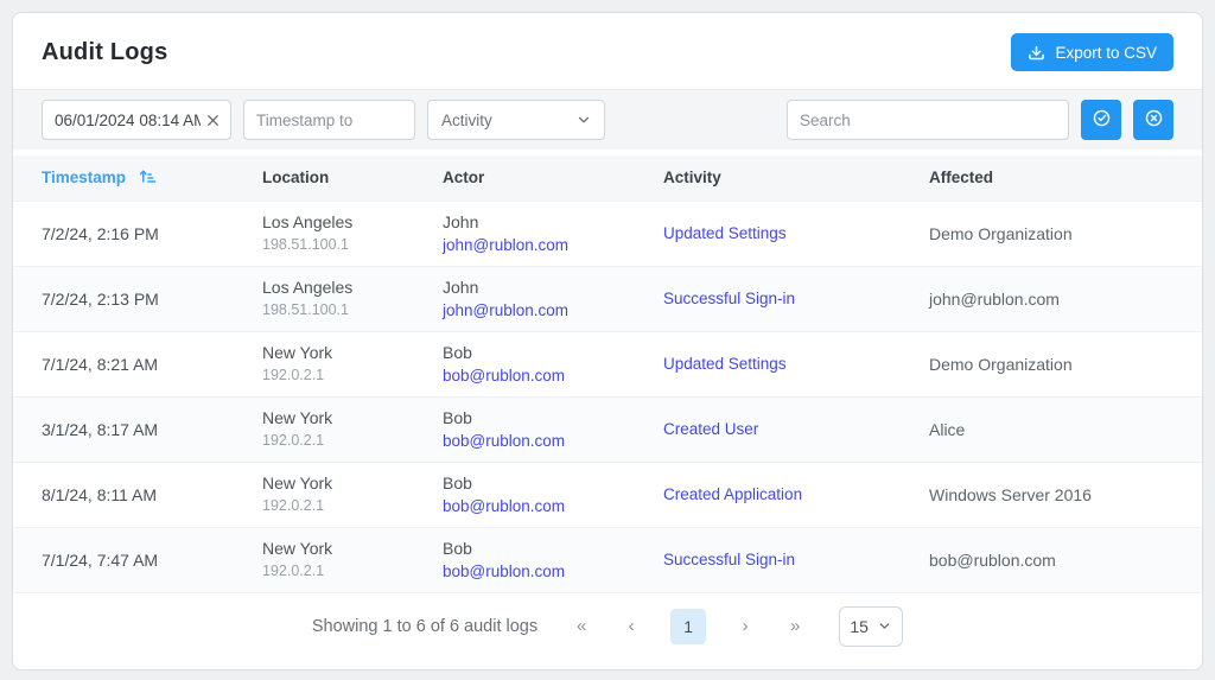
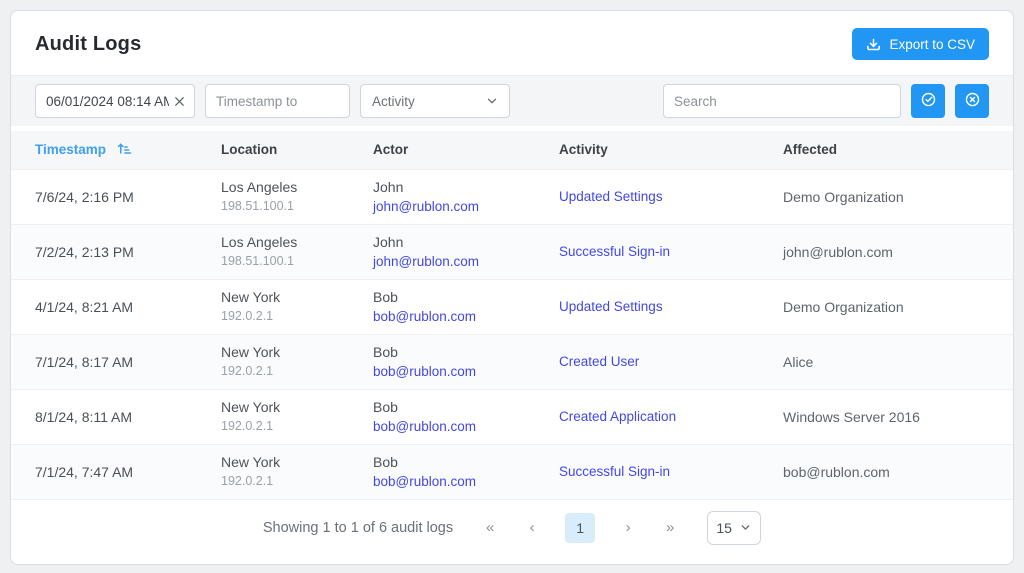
  Audit Logs
  Export to CSV
  06/01/2024 08:14 A
  Timestamp to
  Activity
  Search
  Timestamp	Location	Actor	Activity	Affected
- 7/2/24, 2:16 PM	Los Angeles 198.51.100.1	John john@rublon.com	Updated Settings	Demo Organization
+ 7/6/24, 2:16 PM	Los Angeles 198.51.100.1	John john@rublon.com	Updated Settings	Demo Organization
  7/2/24, 2:13 PM	Los Angeles 198.51.100.1	John john@rublon.com	Successful Sign-in	john@rublon.com
- 7/1/24, 8:21 AM	New York 192.0.2.1	Bob bob@rublon.com	Updated Settings	Demo Organization
+ 4/1/24, 8:21 AM	New York 192.0.2.1	Bob bob@rublon.com	Updated Settings	Demo Organization
- 3/1/24, 8:17 AM	New York 192.0.2.1	Bob bob@rublon.com	Created User	Alice
+ 7/1/24, 8:17 AM	New York 192.0.2.1	Bob bob@rublon.com	Created User	Alice
  8/1/24, 8:11 AM	New York 192.0.2.1	Bob bob@rublon.com	Created Application	Windows Server 2016
  7/1/24, 7:47 AM	New York 192.0.2.1	Bob bob@rublon.com	Successful Sign-in	bob@rublon.com
- Showing 1 to 6 of 6 audit logs
+ Showing 1 to 1 of 6 audit logs
  «
  ‹
  1
  ›
  »
  15
